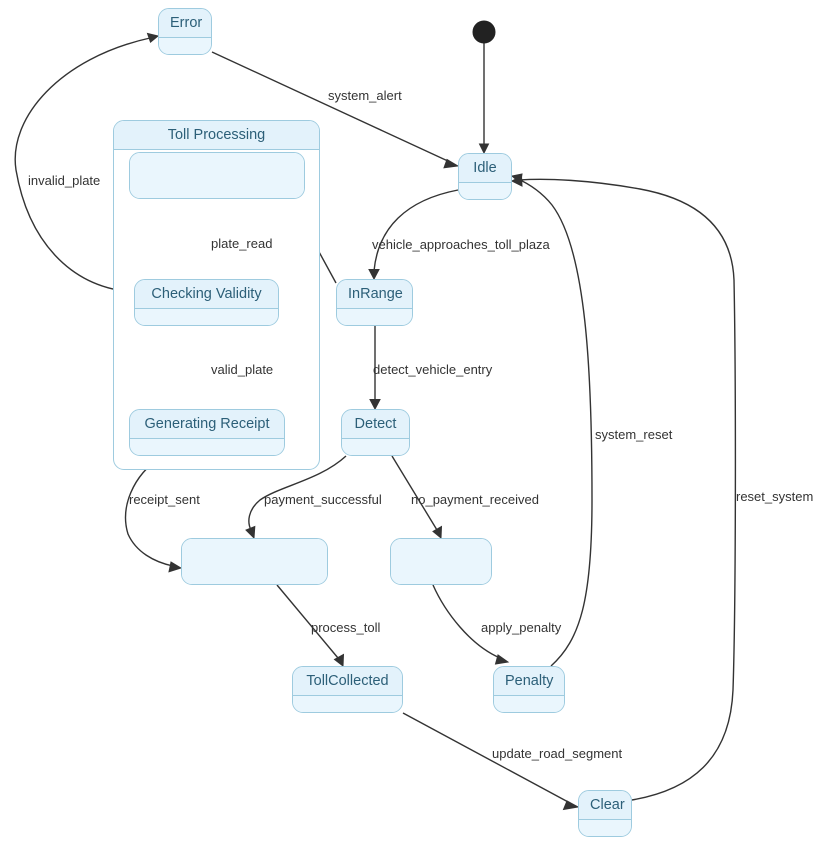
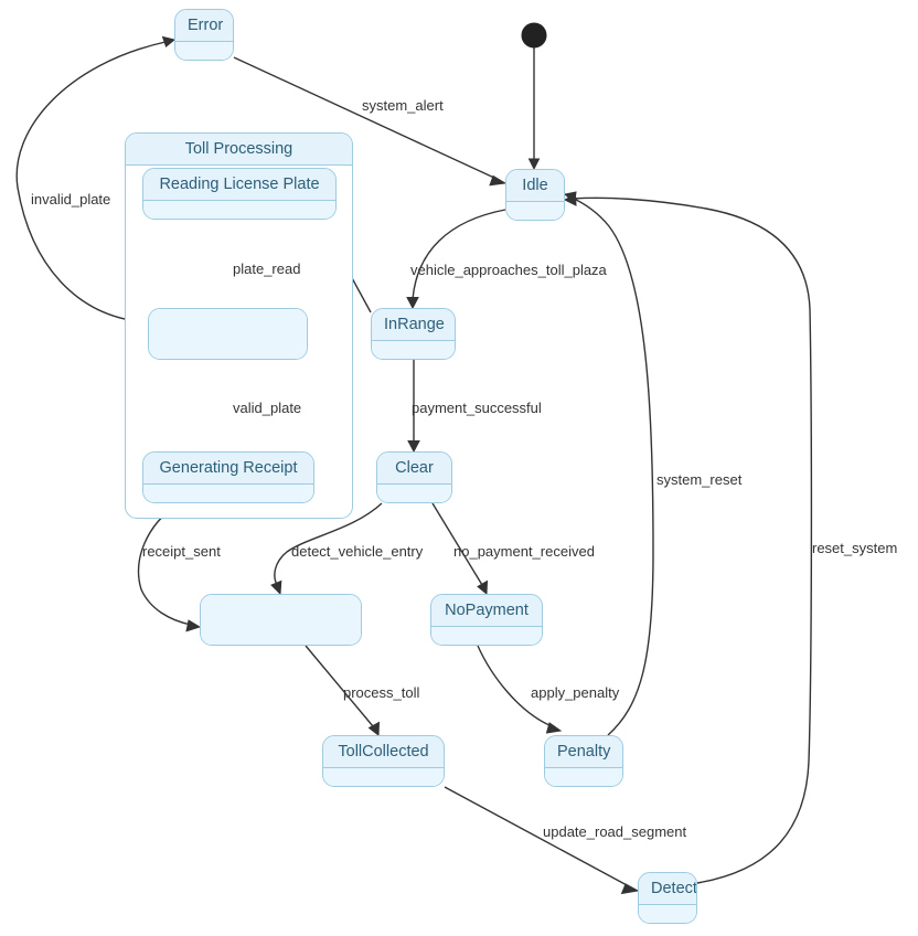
  Toll Processing
  Error
+ Reading License Plate
  Idle
- Checking Validity
  InRange
  Generating Receipt
- Detect
+ Clear
+ NoPayment
  TollCollected
  Penalty
- Clear
+ Detect
  invalid_plate
  system_alert
  plate_read
  vehicle_approaches_toll_plaza
  valid_plate
- detect_vehicle_entry
+ payment_successful
  receipt_sent
- payment_successful
+ detect_vehicle_entry
  no_payment_received
  process_toll
  apply_penalty
  system_reset
  update_road_segment
  reset_system
